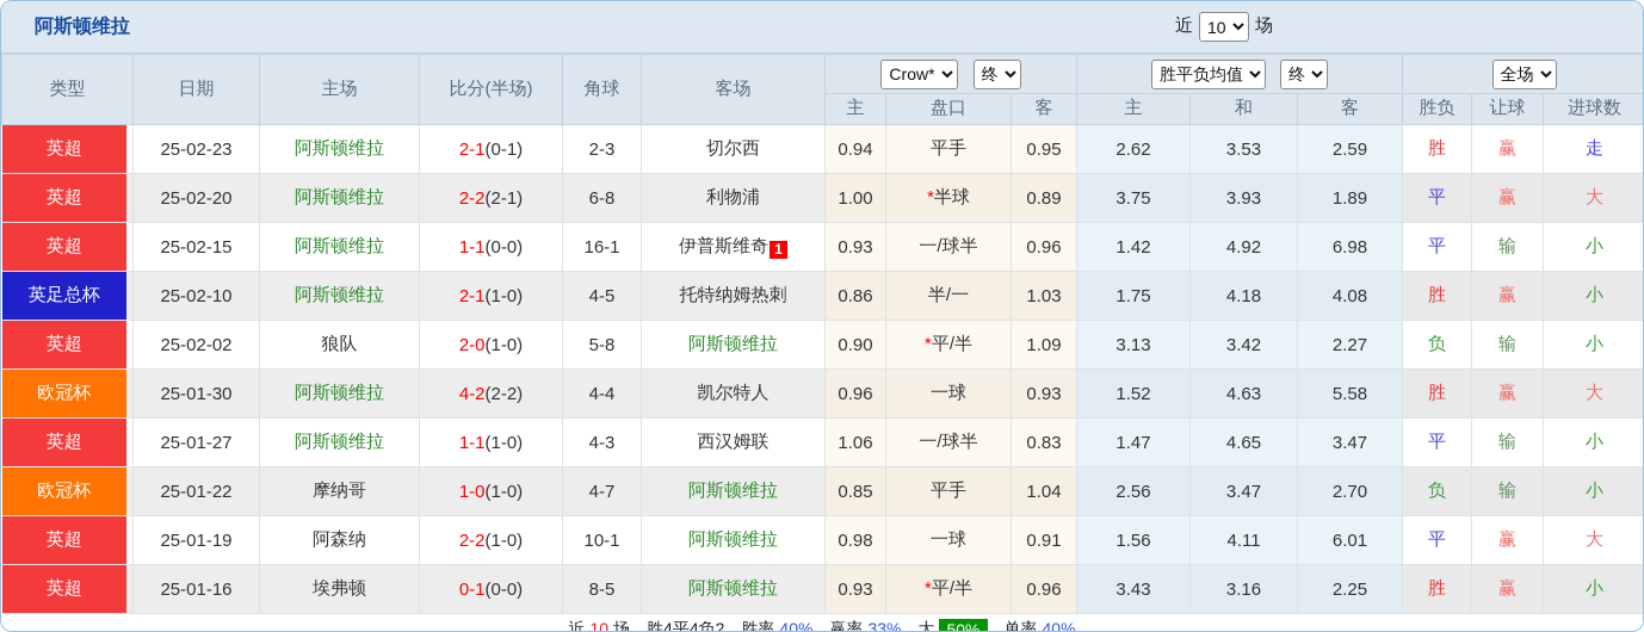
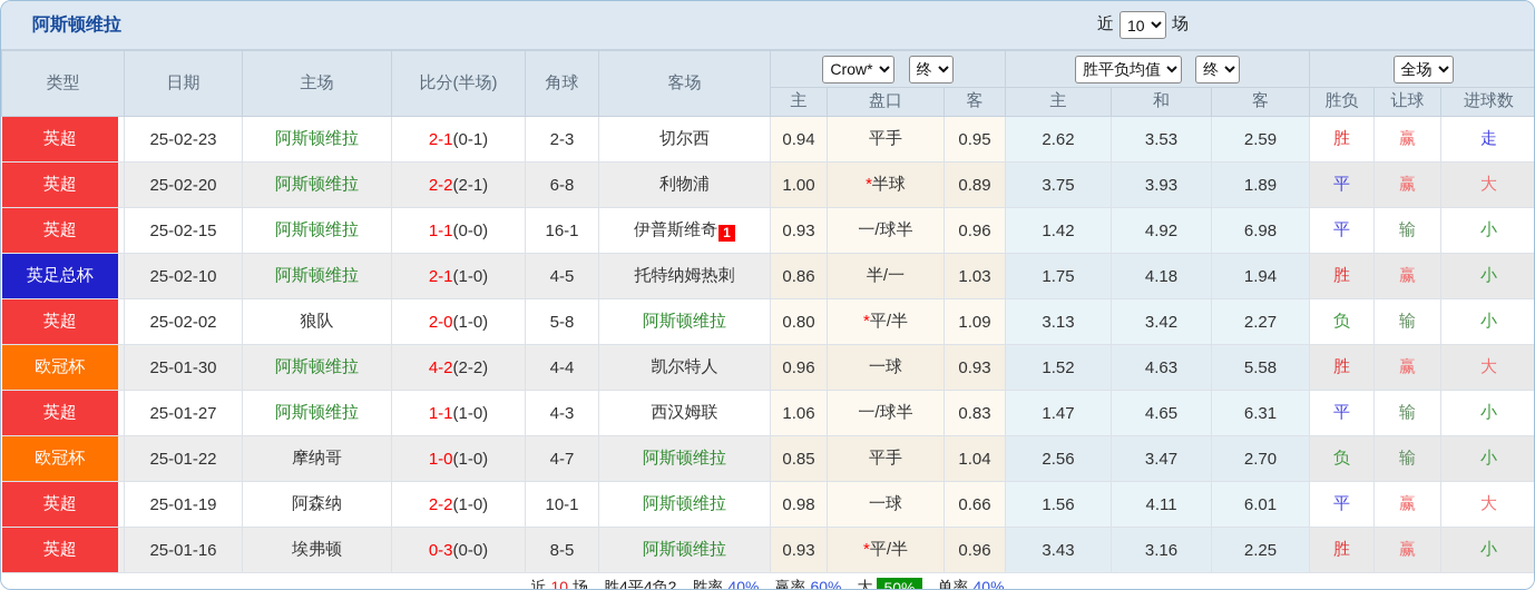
  阿斯顿维拉
  近
  10
  场
  类型	日期	主场	比分(半场)	角球	客场	Crow* 终	胜平负均值 终	全场
  主	盘口	客	主	和	客	胜负	让球	进球数
  英超	25-02-23	阿斯顿维拉	2-1(0-1)	2-3	切尔西	0.94	平手	0.95	2.62	3.53	2.59	胜	赢	走
  英超	25-02-20	阿斯顿维拉	2-2(2-1)	6-8	利物浦	1.00	*半球	0.89	3.75	3.93	1.89	平	赢	大
  英超	25-02-15	阿斯顿维拉	1-1(0-0)	16-1	伊普斯维奇 1	0.93	一/球半	0.96	1.42	4.92	6.98	平	输	小
- 英足总杯	25-02-10	阿斯顿维拉	2-1(1-0)	4-5	托特纳姆热刺	0.86	半/一	1.03	1.75	4.18	4.08	胜	赢	小
+ 英足总杯	25-02-10	阿斯顿维拉	2-1(1-0)	4-5	托特纳姆热刺	0.86	半/一	1.03	1.75	4.18	1.94	胜	赢	小
- 英超	25-02-02	狼队	2-0(1-0)	5-8	阿斯顿维拉	0.90	*平/半	1.09	3.13	3.42	2.27	负	输	小
+ 英超	25-02-02	狼队	2-0(1-0)	5-8	阿斯顿维拉	0.80	*平/半	1.09	3.13	3.42	2.27	负	输	小
  欧冠杯	25-01-30	阿斯顿维拉	4-2(2-2)	4-4	凯尔特人	0.96	一球	0.93	1.52	4.63	5.58	胜	赢	大
- 英超	25-01-27	阿斯顿维拉	1-1(1-0)	4-3	西汉姆联	1.06	一/球半	0.83	1.47	4.65	3.47	平	输	小
+ 英超	25-01-27	阿斯顿维拉	1-1(1-0)	4-3	西汉姆联	1.06	一/球半	0.83	1.47	4.65	6.31	平	输	小
  欧冠杯	25-01-22	摩纳哥	1-0(1-0)	4-7	阿斯顿维拉	0.85	平手	1.04	2.56	3.47	2.70	负	输	小
- 英超	25-01-19	阿森纳	2-2(1-0)	10-1	阿斯顿维拉	0.98	一球	0.91	1.56	4.11	6.01	平	赢	大
+ 英超	25-01-19	阿森纳	2-2(1-0)	10-1	阿斯顿维拉	0.98	一球	0.66	1.56	4.11	6.01	平	赢	大
- 英超	25-01-16	埃弗顿	0-1(0-0)	8-5	阿斯顿维拉	0.93	*平/半	0.96	3.43	3.16	2.25	胜	赢	小
+ 英超	25-01-16	埃弗顿	0-3(0-0)	8-5	阿斯顿维拉	0.93	*平/半	0.96	3.43	3.16	2.25	胜	赢	小
  近
  10
  场
  胜4平4负2
  胜率
  40%
  赢率
- 33%
+ 60%
  大
  50%
  单率
  40%
